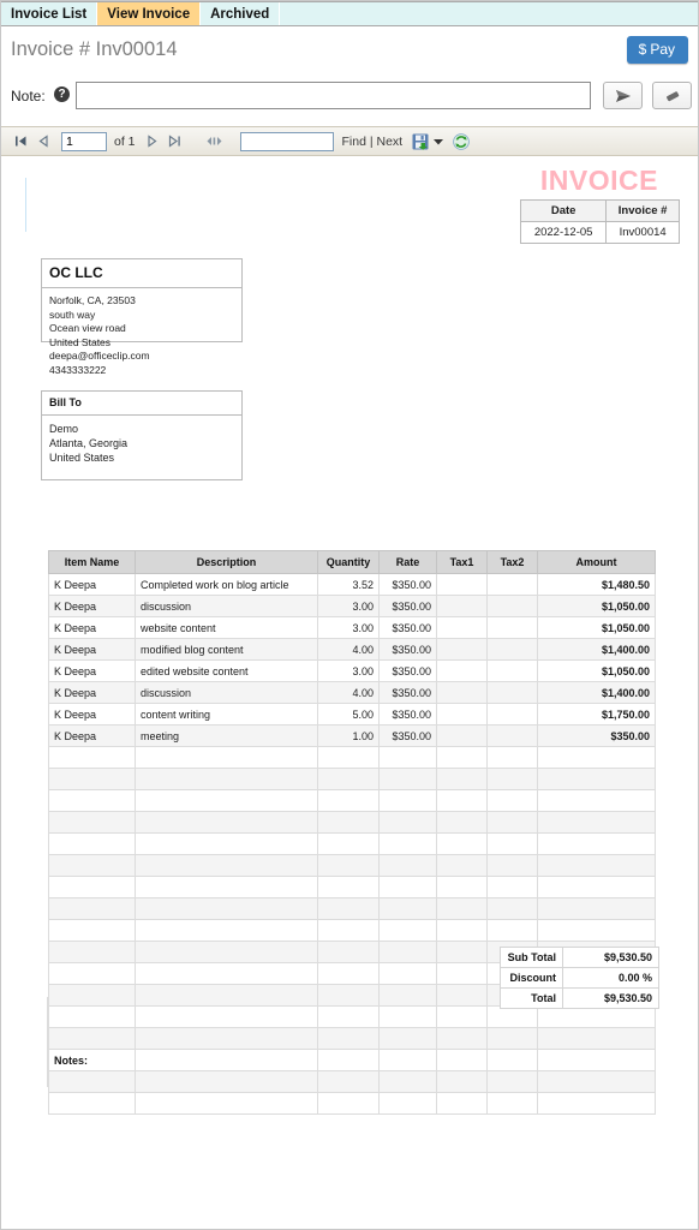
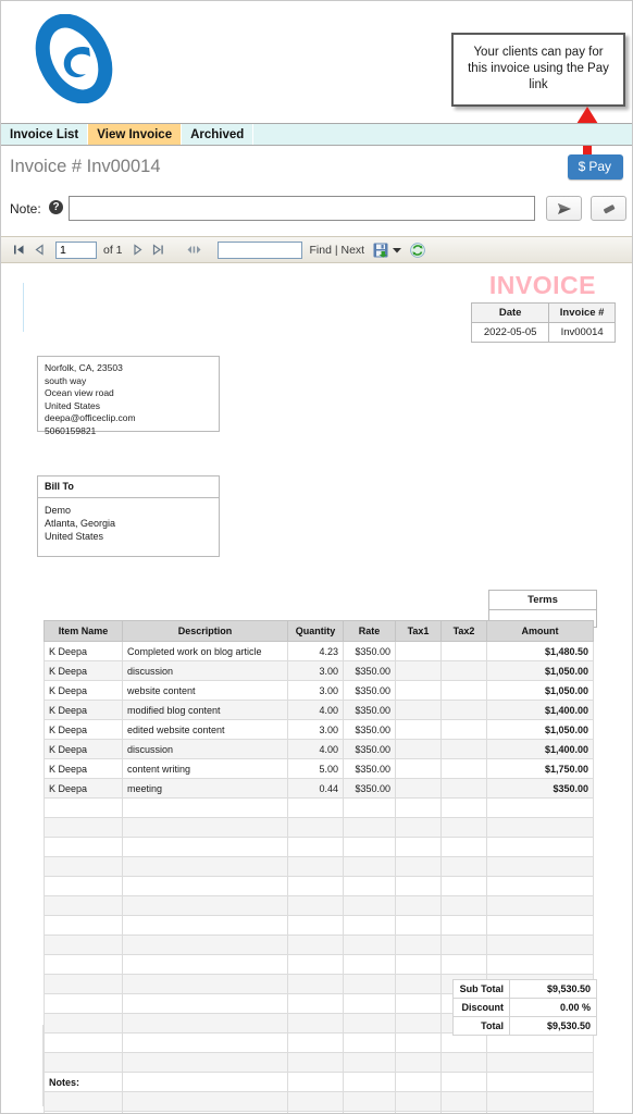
+ Your clients can pay for this invoice using the Pay link
  Invoice List
  View Invoice
  Archived
  Invoice # Inv00014
  $ Pay
  Note:
  ?
  1
  of 1
  Find | Next
  INVOICE
  Date	Invoice #
- 2022-12-05	Inv00014
+ 2022-05-05	Inv00014
- OC LLC
  Norfolk, CA, 23503
  south way
  Ocean view road
  United States
  deepa@officeclip.com
- 4343333222
+ 5060159821
  Bill To
  Demo
  Atlanta, Georgia
  United States
+ Terms
  Item Name	Description	Quantity	Rate	Tax1	Tax2	Amount
- K Deepa	Completed work on blog article	3.52	$350.00			$1,480.50
+ K Deepa	Completed work on blog article	4.23	$350.00			$1,480.50
  K Deepa	discussion	3.00	$350.00			$1,050.00
  K Deepa	website content	3.00	$350.00			$1,050.00
  K Deepa	modified blog content	4.00	$350.00			$1,400.00
  K Deepa	edited website content	3.00	$350.00			$1,050.00
  K Deepa	discussion	4.00	$350.00			$1,400.00
  K Deepa	content writing	5.00	$350.00			$1,750.00
- K Deepa	meeting	1.00	$350.00			$350.00
+ K Deepa	meeting	0.44	$350.00			$350.00
  Sub Total	$9,530.50
  Discount	0.00 %
  Total	$9,530.50
  Notes:
